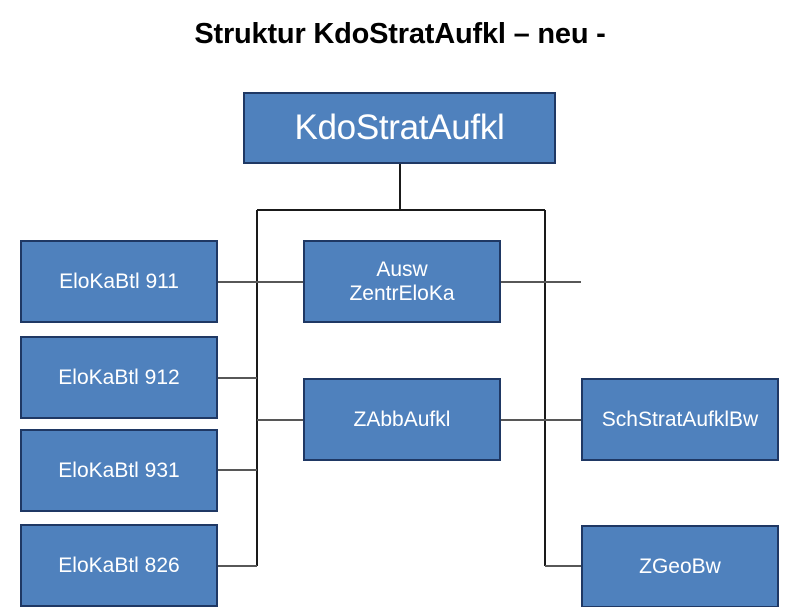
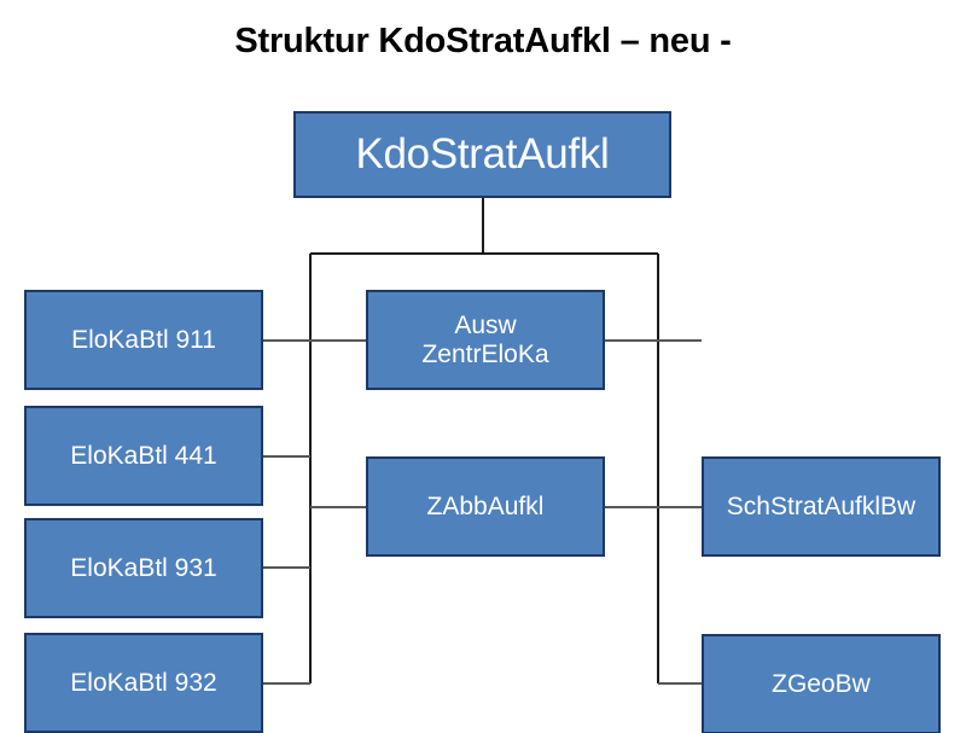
  Struktur KdoStratAufkl – neu -
  KdoStratAufkl
  EloKaBtl 911
- EloKaBtl 912
+ EloKaBtl 441
  EloKaBtl 931
- EloKaBtl 826
+ EloKaBtl 932
  Ausw
  ZentrEloKa
  ZAbbAufkl
  SchStratAufklBw
  ZGeoBw
